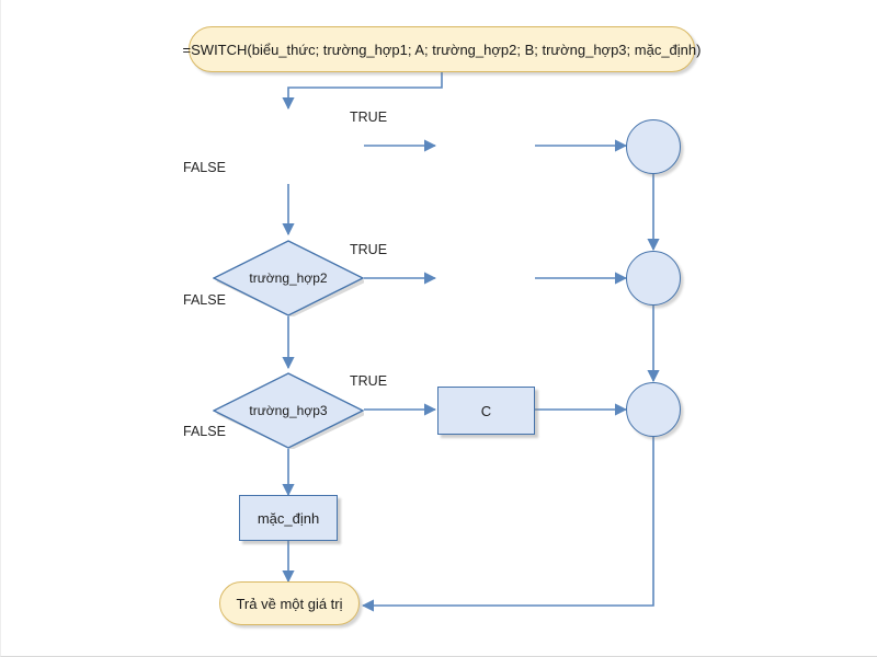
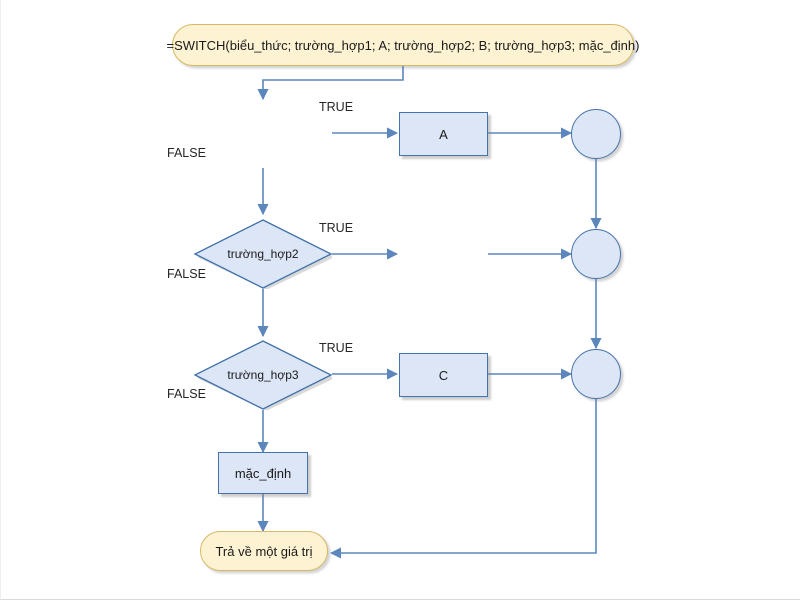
  =SWITCH(biểu_thức; trường_hợp1; A; trường_hợp2; B; trường_hợp3; mặc_định)
  TRUE
  FALSE
+ A
  trường_hợp2
  TRUE
  FALSE
  trường_hợp3
  TRUE
  FALSE
  C
  mặc_định
  Trả về một giá trị
